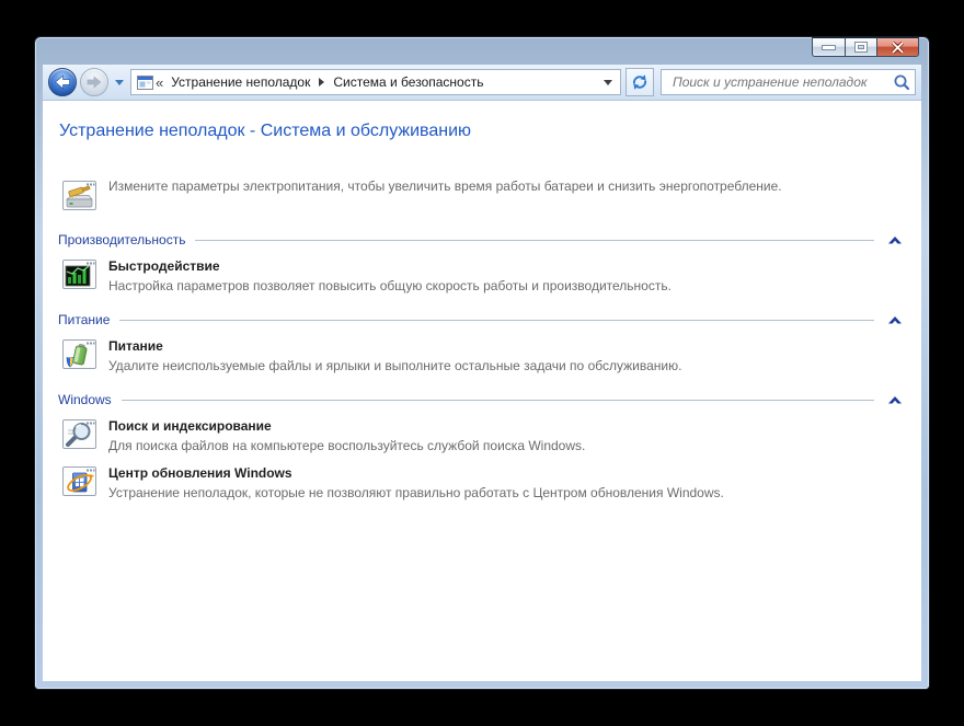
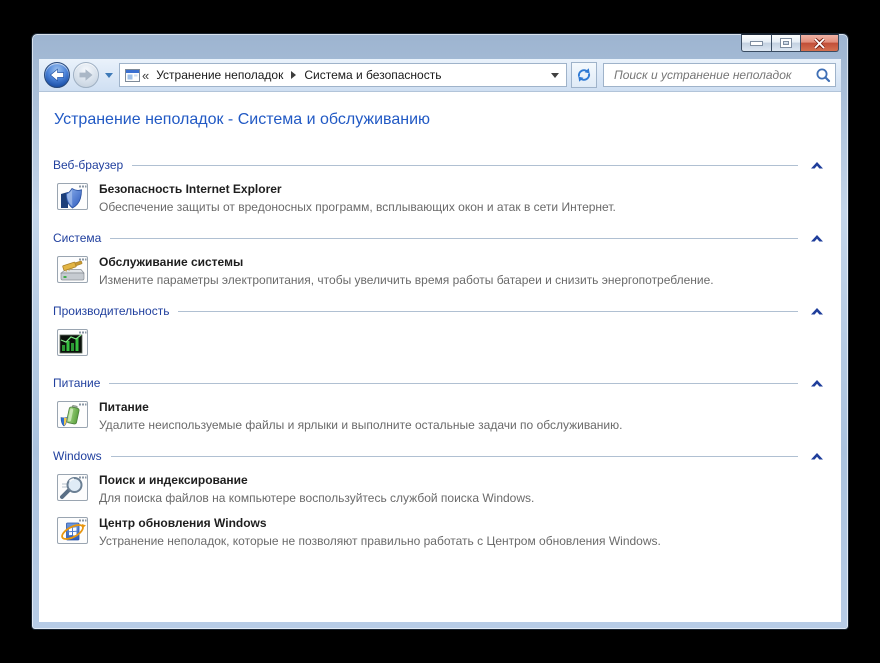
  «
  Устранение неполадок
  Система и безопасность
  Поиск и устранение неполадок
  Устранение неполадок - Система и обслуживанию
+ Веб-браузер
+ Безопасность Internet Explorer
+ Обеспечение защиты от вредоносных программ, всплывающих окон и атак в сети Интернет.
+ Система
+ Обслуживание системы
  Измените параметры электропитания, чтобы увеличить время работы батареи и снизить энергопотребление.
  Производительность
- Быстродействие
- Настройка параметров позволяет повысить общую скорость работы и производительность.
  Питание
  Питание
  Удалите неиспользуемые файлы и ярлыки и выполните остальные задачи по обслуживанию.
  Windows
  Поиск и индексирование
  Для поиска файлов на компьютере воспользуйтесь службой поиска Windows.
  Центр обновления Windows
  Устранение неполадок, которые не позволяют правильно работать с Центром обновления Windows.
